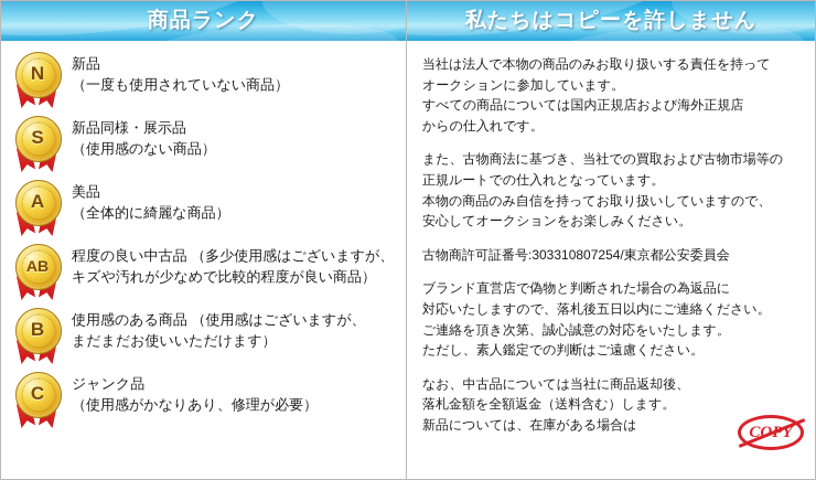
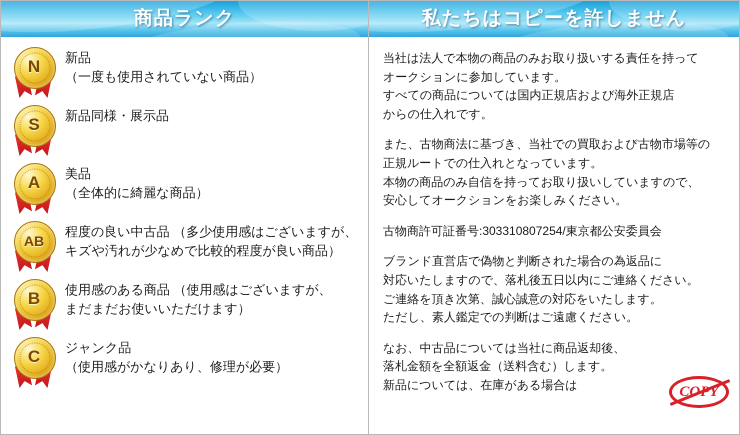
  商品ランク
  N
  新品
  （一度も使用されていない商品）
  S
  新品同様・展示品
- （使用感のない商品）
  A
  美品
  （全体的に綺麗な商品）
  AB
  程度の良い中古品 （多少使用感はございますが、
  キズや汚れが少なめで比較的程度が良い商品）
  B
  使用感のある商品 （使用感はございますが、
  まだまだお使いいただけます）
  C
  ジャンク品
  （使用感がかなりあり、修理が必要）
  私たちはコピーを許しません
  当社は法人で本物の商品のみお取り扱いする責任を持って
  オークションに参加しています。
  すべての商品については国内正規店および海外正規店
  からの仕入れです。
  また、古物商法に基づき、当社での買取および古物市場等の
  正規ルートでの仕入れとなっています。
  本物の商品のみ自信を持ってお取り扱いしていますので、
  安心してオークションをお楽しみください。
  古物商許可証番号:303310807254/東京都公安委員会
  ブランド直営店で偽物と判断された場合の為返品に
  対応いたしますので、落札後五日以内にご連絡ください。
  ご連絡を頂き次第、誠心誠意の対応をいたします。
  ただし、素人鑑定での判断はご遠慮ください。
  なお、中古品については当社に商品返却後、
  落札金額を全額返金（送料含む）します。
  新品については、在庫がある場合は
